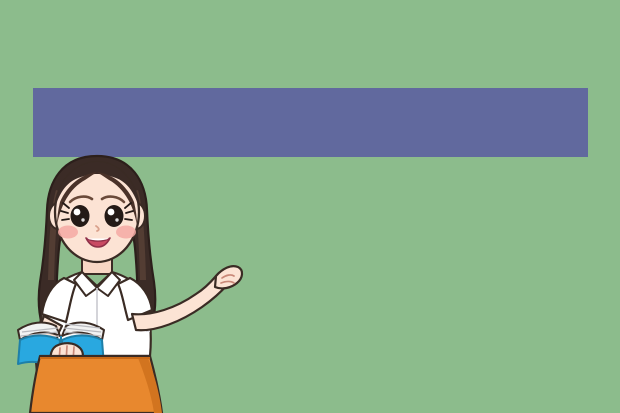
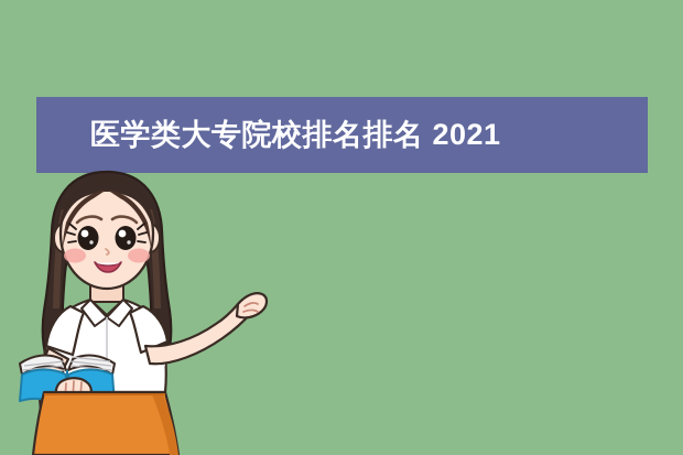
+ 医学类大专院校排名排名 2021
